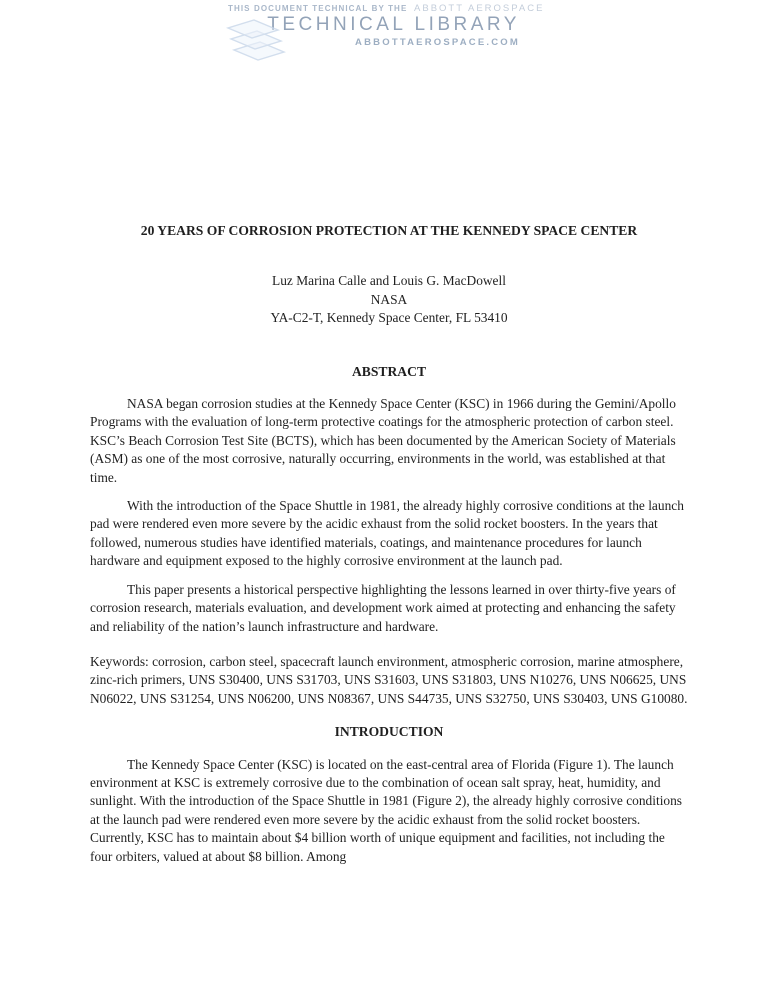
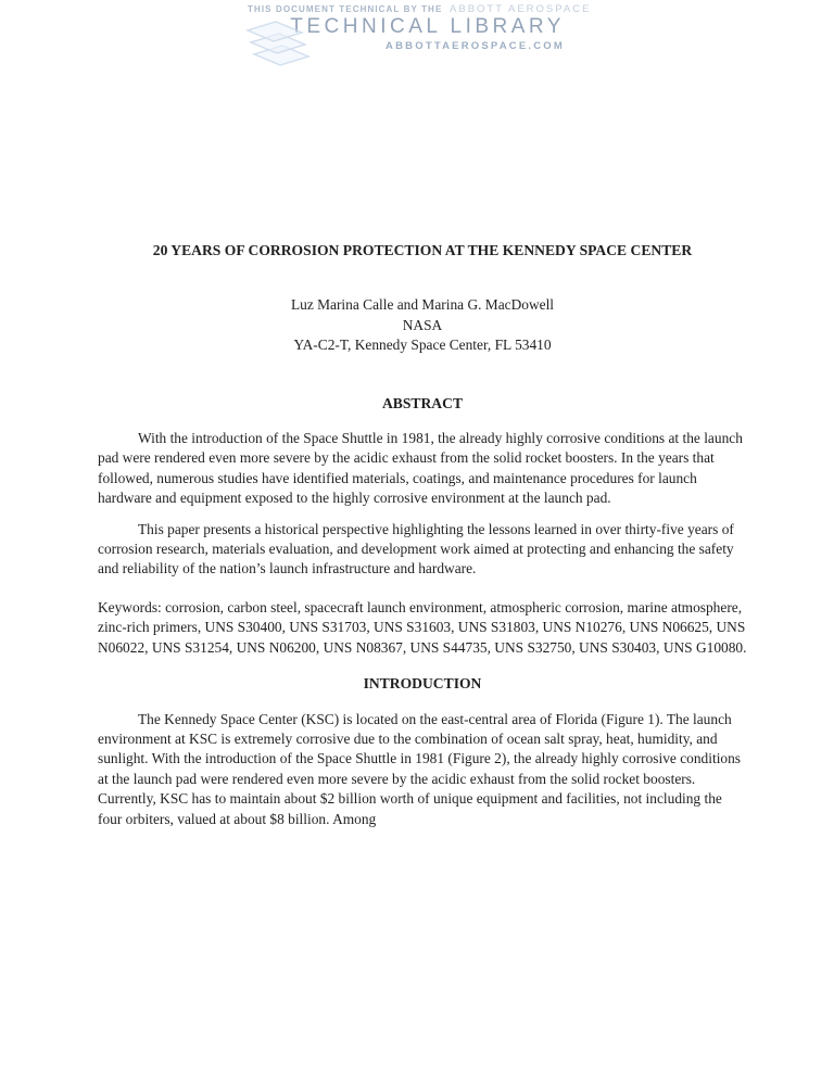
  THIS DOCUMENT TECHNICAL BY THE ABBOTT AEROSPACE
  TECHNICAL LIBRARY
  ABBOTTAEROSPACE.COM
  20 YEARS OF CORROSION PROTECTION AT THE KENNEDY SPACE CENTER
- Luz Marina Calle and Louis G. MacDowell
+ Luz Marina Calle and Marina G. MacDowell
  NASA
  YA-C2-T, Kennedy Space Center, FL 53410
  ABSTRACT
- NASA began corrosion studies at the Kennedy Space Center (KSC) in 1966 during the Gemini/Apollo Programs with the evaluation of long-term protective coatings for the atmospheric protection of carbon steel. KSC’s Beach Corrosion Test Site (BCTS), which has been documented by the American Society of Materials (ASM) as one of the most corrosive, naturally occurring, environments in the world, was established at that time.
  With the introduction of the Space Shuttle in 1981, the already highly corrosive conditions at the launch pad were rendered even more severe by the acidic exhaust from the solid rocket boosters. In the years that followed, numerous studies have identified materials, coatings, and maintenance procedures for launch hardware and equipment exposed to the highly corrosive environment at the launch pad.
  This paper presents a historical perspective highlighting the lessons learned in over thirty-five years of corrosion research, materials evaluation, and development work aimed at protecting and enhancing the safety and reliability of the nation’s launch infrastructure and hardware.
  Keywords: corrosion, carbon steel, spacecraft launch environment, atmospheric corrosion, marine atmosphere, zinc-rich primers, UNS S30400, UNS S31703, UNS S31603, UNS S31803, UNS N10276, UNS N06625, UNS N06022, UNS S31254, UNS N06200, UNS N08367, UNS S44735, UNS S32750, UNS S30403, UNS G10080.
  INTRODUCTION
- The Kennedy Space Center (KSC) is located on the east-central area of Florida (Figure 1). The launch environment at KSC is extremely corrosive due to the combination of ocean salt spray, heat, humidity, and sunlight. With the introduction of the Space Shuttle in 1981 (Figure 2), the already highly corrosive conditions at the launch pad were rendered even more severe by the acidic exhaust from the solid rocket boosters. Currently, KSC has to maintain about $4 billion worth of unique equipment and facilities, not including the four orbiters, valued at about $8 billion. Among
+ The Kennedy Space Center (KSC) is located on the east-central area of Florida (Figure 1). The launch environment at KSC is extremely corrosive due to the combination of ocean salt spray, heat, humidity, and sunlight. With the introduction of the Space Shuttle in 1981 (Figure 2), the already highly corrosive conditions at the launch pad were rendered even more severe by the acidic exhaust from the solid rocket boosters. Currently, KSC has to maintain about $2 billion worth of unique equipment and facilities, not including the four orbiters, valued at about $8 billion. Among
